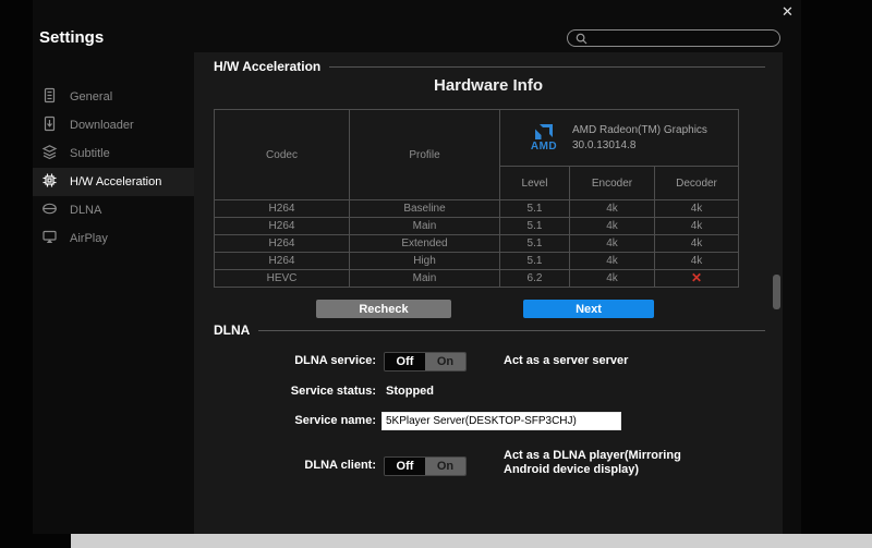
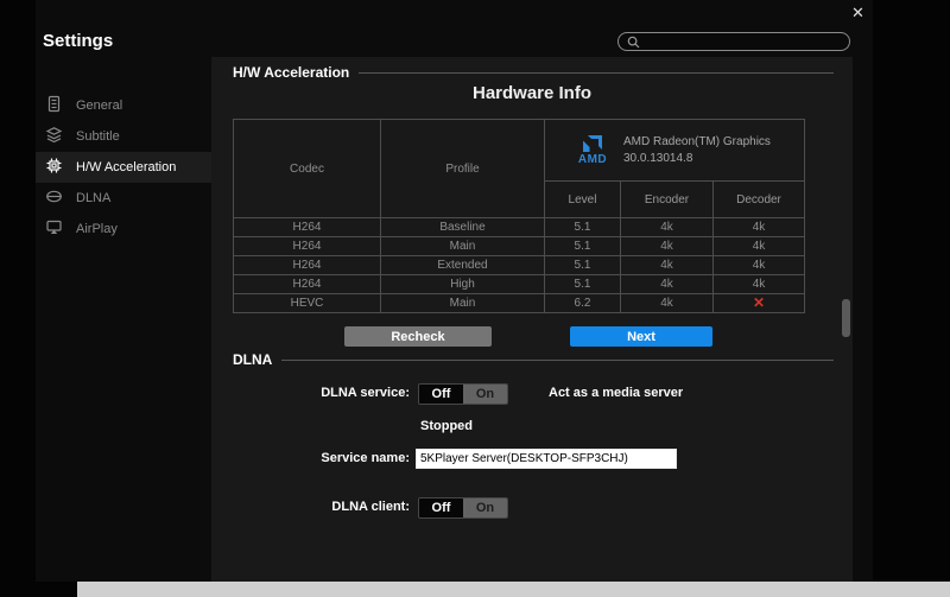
  Settings
  ✕
  General
- Downloader
  Subtitle
  H/W Acceleration
  DLNA
  AirPlay
  H/W Acceleration
  Hardware Info
  Codec	Profile	AMD AMD Radeon(TM) Graphics 30.0.13014.8
  Level	Encoder	Decoder
  H264	Baseline	5.1	4k	4k
  H264	Main	5.1	4k	4k
  H264	Extended	5.1	4k	4k
  H264	High	5.1	4k	4k
  HEVC	Main	6.2	4k	✕
  Recheck
  Next
  DLNA
  DLNA service:
  Off
  On
- Act as a server server
+ Act as a media server
- Service status:
  Stopped
  Service name:
  5KPlayer Server(DESKTOP-SFP3CHJ)
  DLNA client:
  Off
  On
- Act as a DLNA player(Mirroring
- Android device display)
